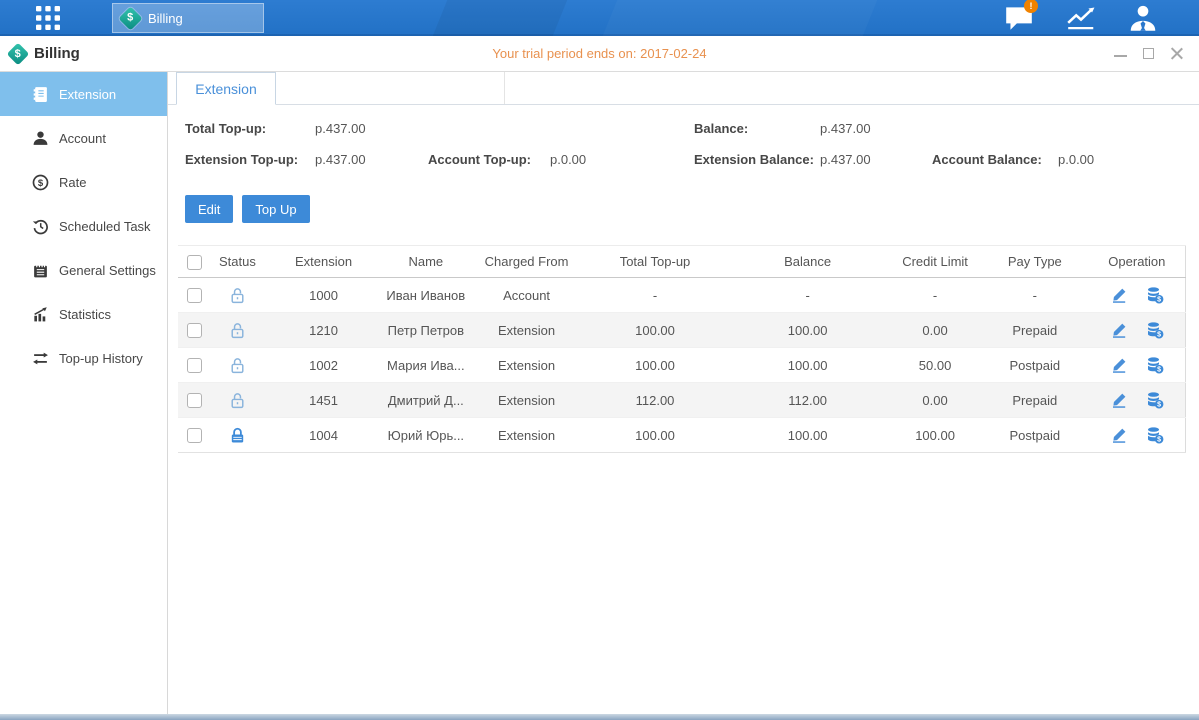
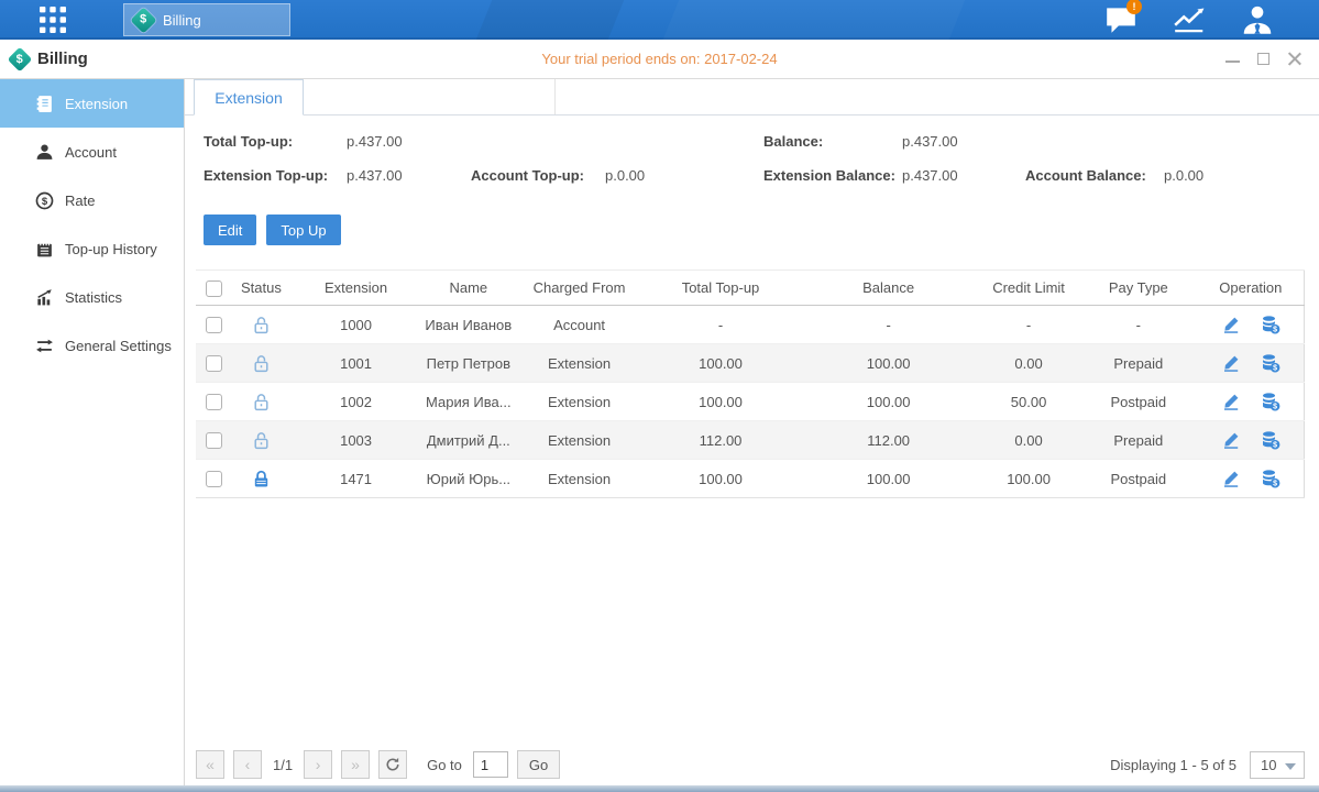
  Billing
  !
  Billing
  Your trial period ends on: 2017-02-24
  Extension
  Account
  $
  Rate
- Scheduled Task
- General Settings
+ Top-up History
  Statistics
- Top-up History
+ General Settings
  Extension
  Total Top-up:
  p.437.00
  Balance:
  p.437.00
  Extension Top-up:
  p.437.00
  Account Top-up:
  p.0.00
  Extension Balance:
  p.437.00
  Account Balance:
  p.0.00
  Edit
  Top Up
  	Status	Extension	Name	Charged From	Total Top-up	Balance	Credit Limit	Pay Type	Operation
  		1000	Иван Иванов	Account	-	-	-	-
- 		1210	Петр Петров	Extension	100.00	100.00	0.00	Prepaid
+ 		1001	Петр Петров	Extension	100.00	100.00	0.00	Prepaid
  		1002	Мария Ива...	Extension	100.00	100.00	50.00	Postpaid
- 		1451	Дмитрий Д...	Extension	112.00	112.00	0.00	Prepaid
+ 		1003	Дмитрий Д...	Extension	112.00	112.00	0.00	Prepaid
- 		1004	Юрий Юрь...	Extension	100.00	100.00	100.00	Postpaid
+ 		1471	Юрий Юрь...	Extension	100.00	100.00	100.00	Postpaid
+ «
+ ‹
+ 1/1
+ ›
+ »
+ Go to
+ 1
+ Go
+ Displaying 1 - 5 of 5
+ 10
